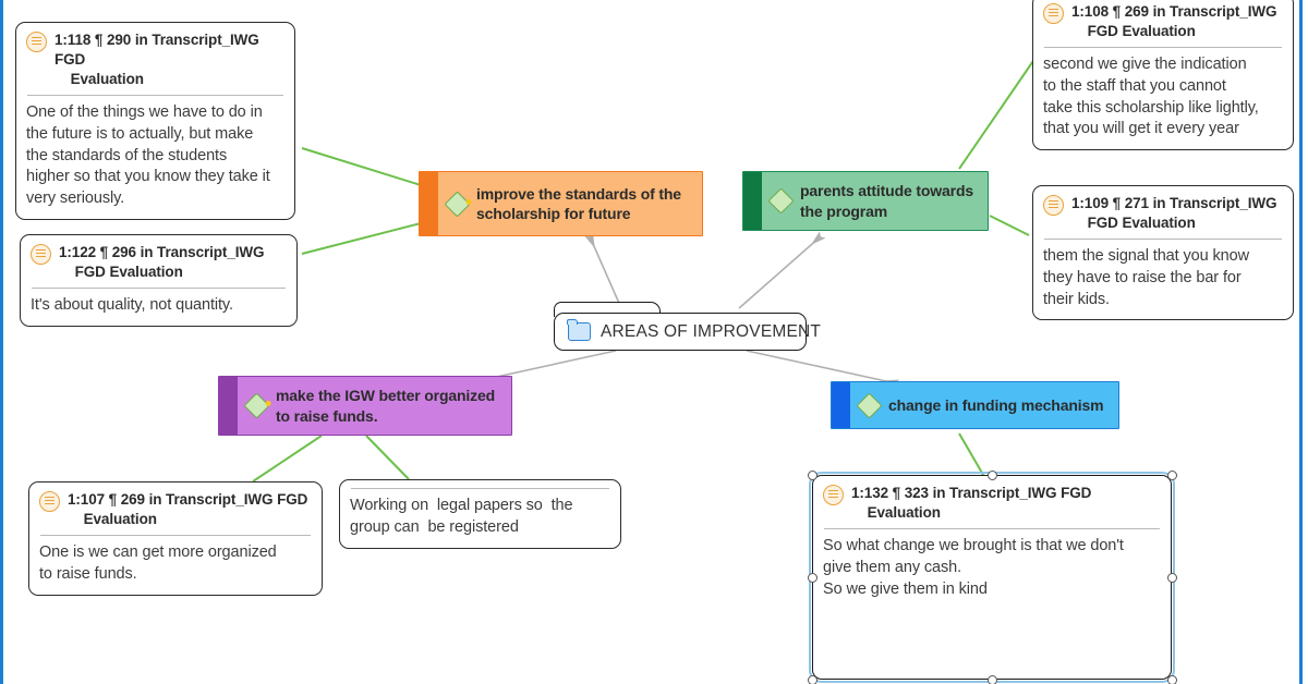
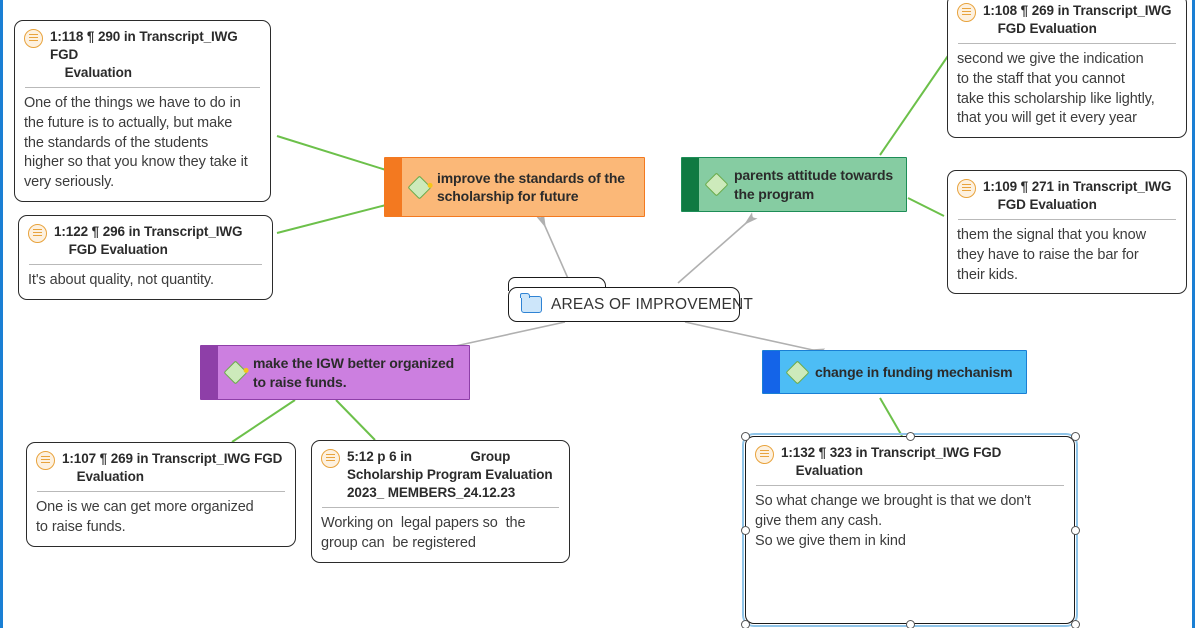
  1:118 ¶ 290 in Transcript_IWG FGD
  Evaluation
  One of the things we have to do in
  the future is to actually, but make
  the standards of the students
  higher so that you know they take it
  very seriously.
  1:122 ¶ 296 in Transcript_IWG
  FGD Evaluation
  It's about quality, not quantity.
  1:108 ¶ 269 in Transcript_IWG
  FGD Evaluation
  second we give the indication
  to the staff that you cannot
  take this scholarship like lightly,
  that you will get it every year
  1:109 ¶ 271 in Transcript_IWG
  FGD Evaluation
  them the signal that you know
  they have to raise the bar for
  their kids.
  1:107 ¶ 269 in Transcript_IWG FGD
  Evaluation
  One is we can get more organized
  to raise funds.
+ 5:12 p 6 in Group
+ Scholarship Program Evaluation
+ 2023_ MEMBERS_24.12.23
  Working on legal papers so the
  group can be registered
  1:132 ¶ 323 in Transcript_IWG FGD
  Evaluation
  So what change we brought is that we don't
  give them any cash.
  So we give them in kind
  improve the standards of the
  scholarship for future
  parents attitude towards
  the program
  make the IGW better organized
  to raise funds.
  change in funding mechanism
  AREAS OF IMPROVEMENT
